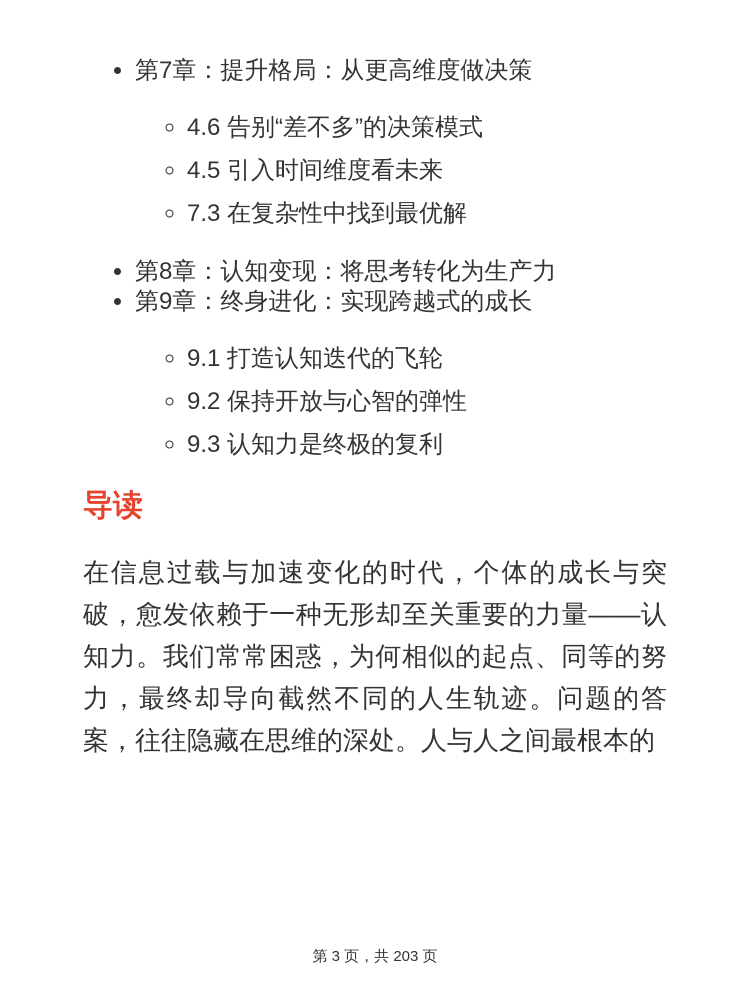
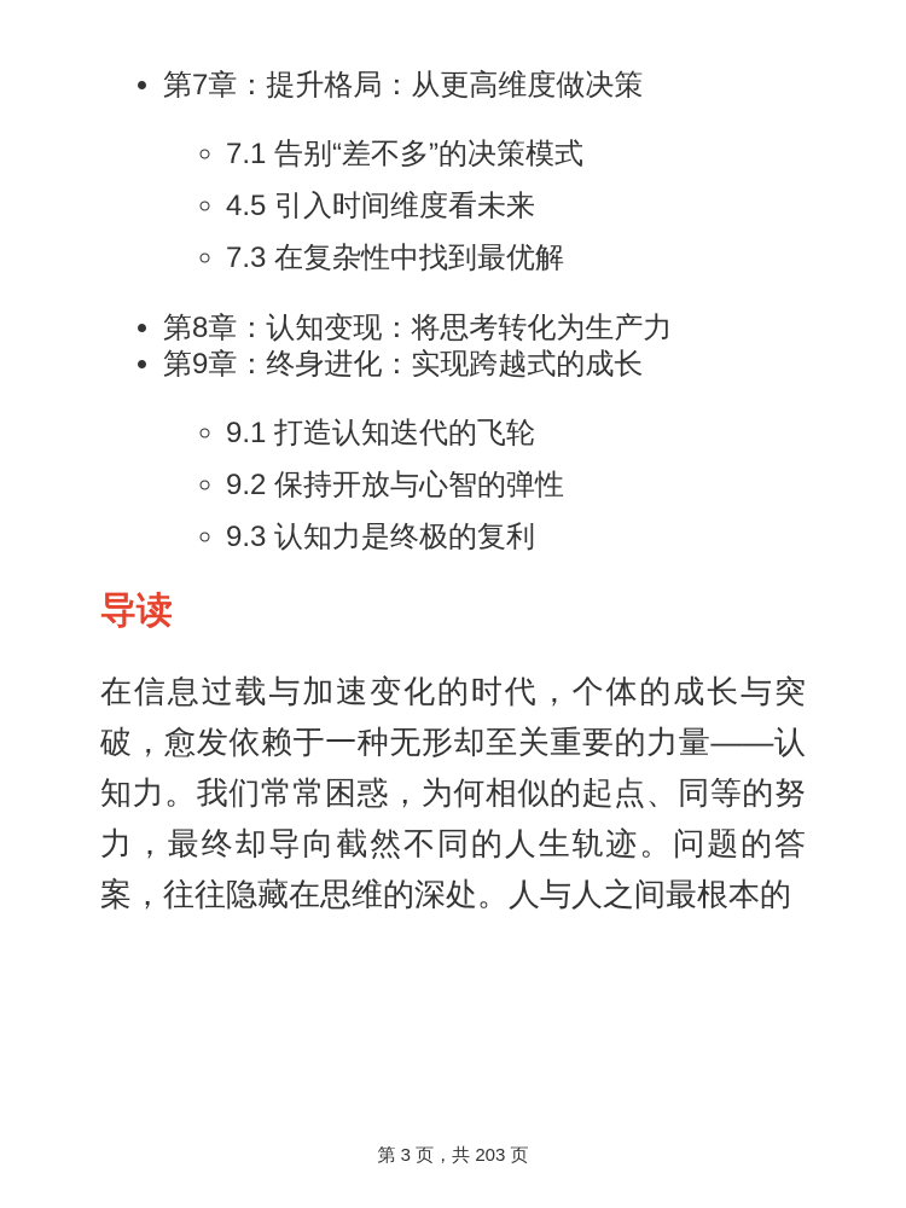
  第7章：提升格局：从更高维度做决策
- 4.6 告别“差不多”的决策模式
+ 7.1 告别“差不多”的决策模式
  4.5 引入时间维度看未来
  7.3 在复杂性中找到最优解
  第8章：认知变现：将思考转化为生产力
  第9章：终身进化：实现跨越式的成长
  9.1 打造认知迭代的飞轮
  9.2 保持开放与心智的弹性
  9.3 认知力是终极的复利
  导读
  在信息过载与加速变化的时代，个体的成长与突破，愈发依赖于一种无形却至关重要的力量——认知力。我们常常困惑，为何相似的起点、同等的努力，最终却导向截然不同的人生轨迹。问题的答案，往往隐藏在思维的深处。人与人之间最根本的
  第 3 页，共 203 页
